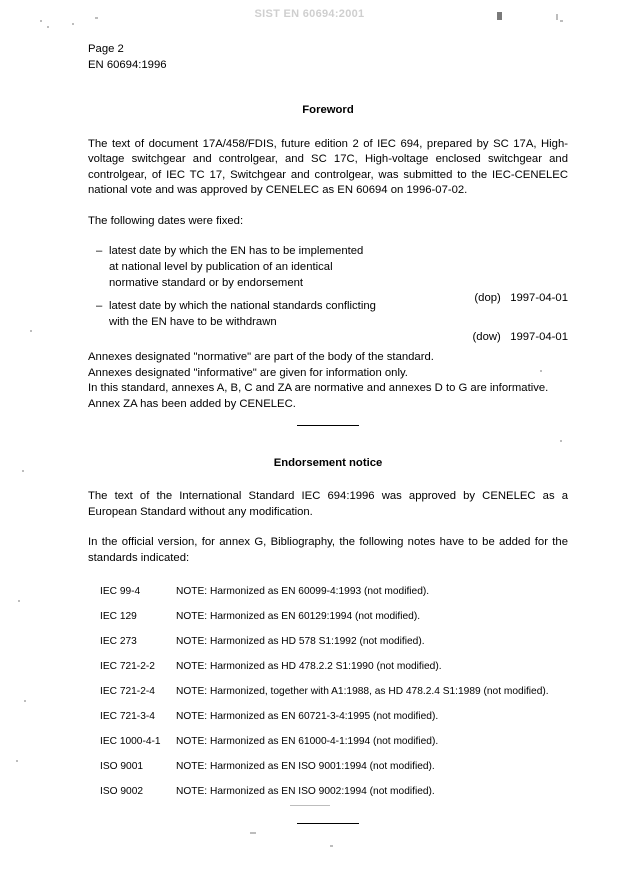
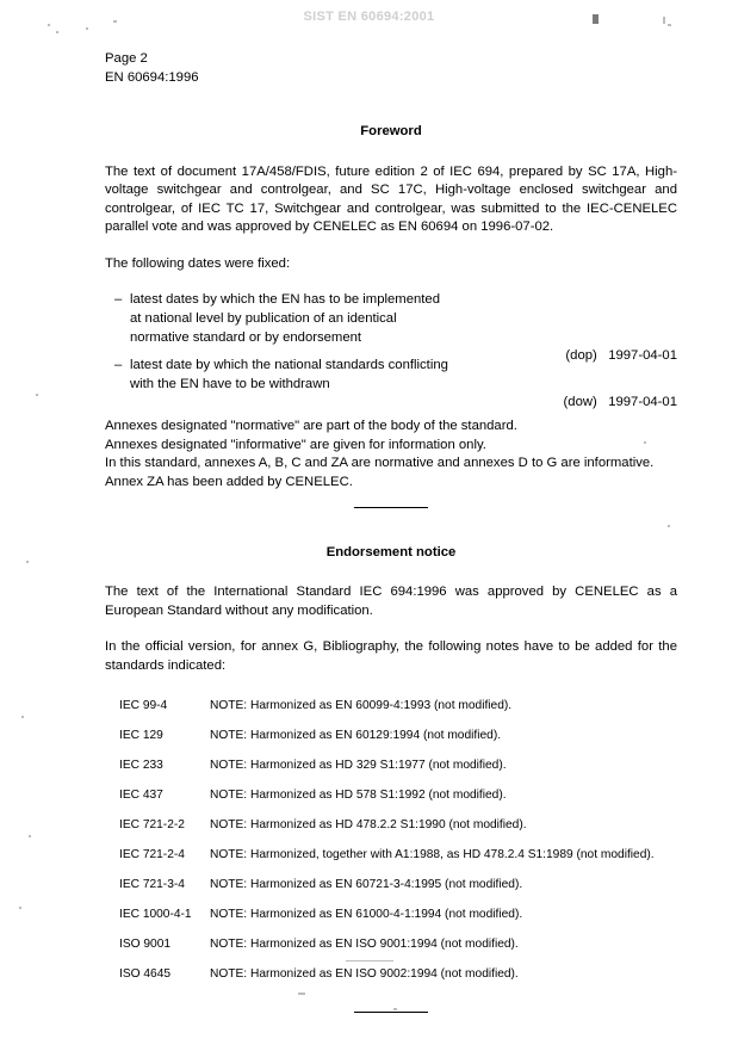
  SIST EN 60694:2001
  Page 2
  EN 60694:1996
  Foreword
- The text of document 17A/458/FDIS, future edition 2 of IEC 694, prepared by SC 17A, High-voltage switchgear and controlgear, and SC 17C, High-voltage enclosed switchgear and controlgear, of IEC TC 17, Switchgear and controlgear, was submitted to the IEC-CENELEC national vote and was approved by CENELEC as EN 60694 on 1996-07-02.
+ The text of document 17A/458/FDIS, future edition 2 of IEC 694, prepared by SC 17A, High-voltage switchgear and controlgear, and SC 17C, High-voltage enclosed switchgear and controlgear, of IEC TC 17, Switchgear and controlgear, was submitted to the IEC-CENELEC parallel vote and was approved by CENELEC as EN 60694 on 1996-07-02.
  The following dates were fixed:
  –
- latest date by which the EN has to be implemented
+ latest dates by which the EN has to be implemented
  at national level by publication of an identical
  normative standard or by endorsement
  (dop) 1997-04-01
  –
  latest date by which the national standards conflicting
  with the EN have to be withdrawn
  (dow) 1997-04-01
  Annexes designated "normative" are part of the body of the standard.
  Annexes designated "informative" are given for information only.
  In this standard, annexes A, B, C and ZA are normative and annexes D to G are informative.
  Annex ZA has been added by CENELEC.
  Endorsement notice
  The text of the International Standard IEC 694:1996 was approved by CENELEC as a European Standard without any modification.
  In the official version, for annex G, Bibliography, the following notes have to be added for the standards indicated:
  IEC 99-4
  NOTE: Harmonized as EN 60099-4:1993 (not modified).
  IEC 129
  NOTE: Harmonized as EN 60129:1994 (not modified).
+ IEC 233
+ NOTE: Harmonized as HD 329 S1:1977 (not modified).
- IEC 273
+ IEC 437
  NOTE: Harmonized as HD 578 S1:1992 (not modified).
  IEC 721-2-2
  NOTE: Harmonized as HD 478.2.2 S1:1990 (not modified).
  IEC 721-2-4
  NOTE: Harmonized, together with A1:1988, as HD 478.2.4 S1:1989 (not modified).
  IEC 721-3-4
  NOTE: Harmonized as EN 60721-3-4:1995 (not modified).
  IEC 1000-4-1
  NOTE: Harmonized as EN 61000-4-1:1994 (not modified).
  ISO 9001
  NOTE: Harmonized as EN ISO 9001:1994 (not modified).
- ISO 9002
+ ISO 4645
  NOTE: Harmonized as EN ISO 9002:1994 (not modified).
